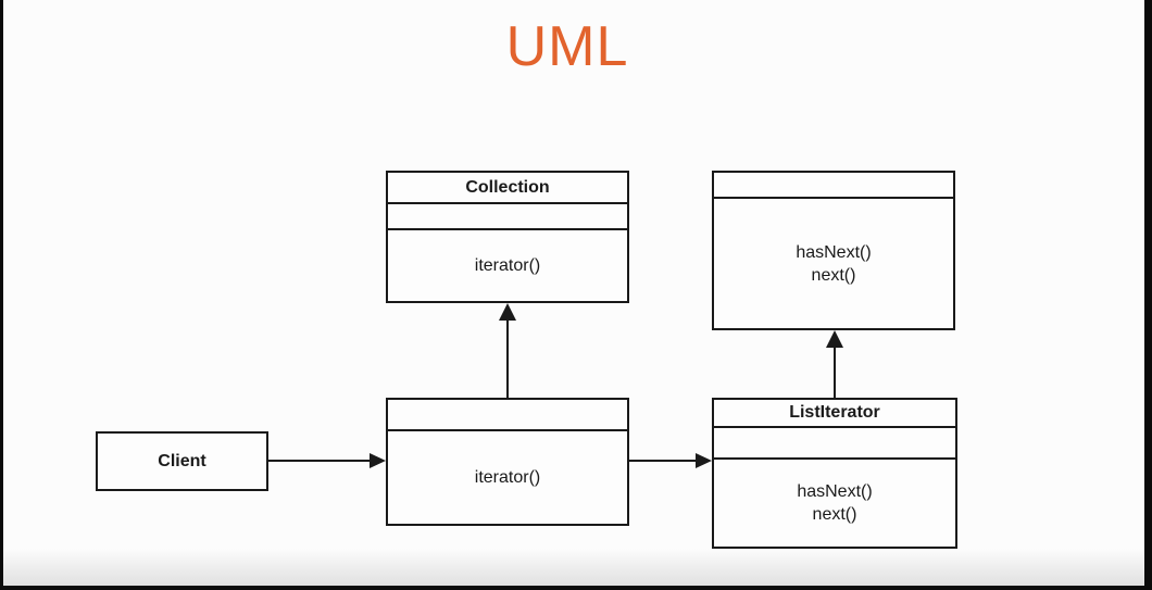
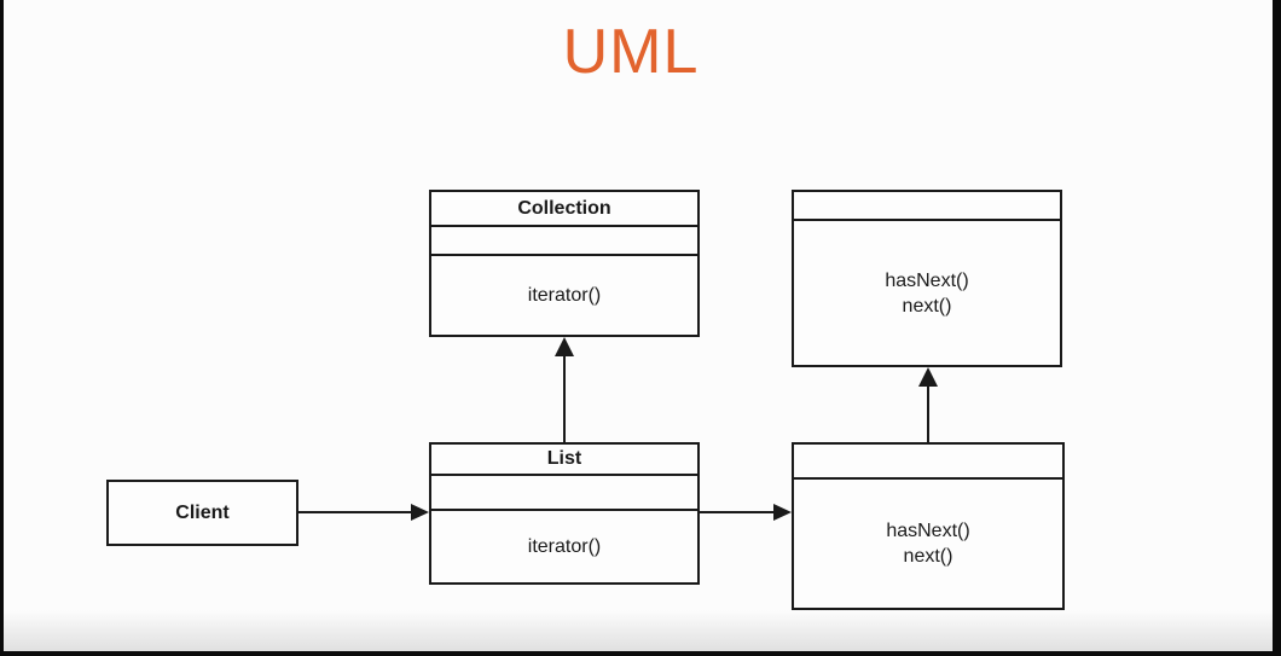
  UML
  Collection
  iterator()
  hasNext()
  next()
+ List
  iterator()
- ListIterator
  hasNext()
  next()
  Client
